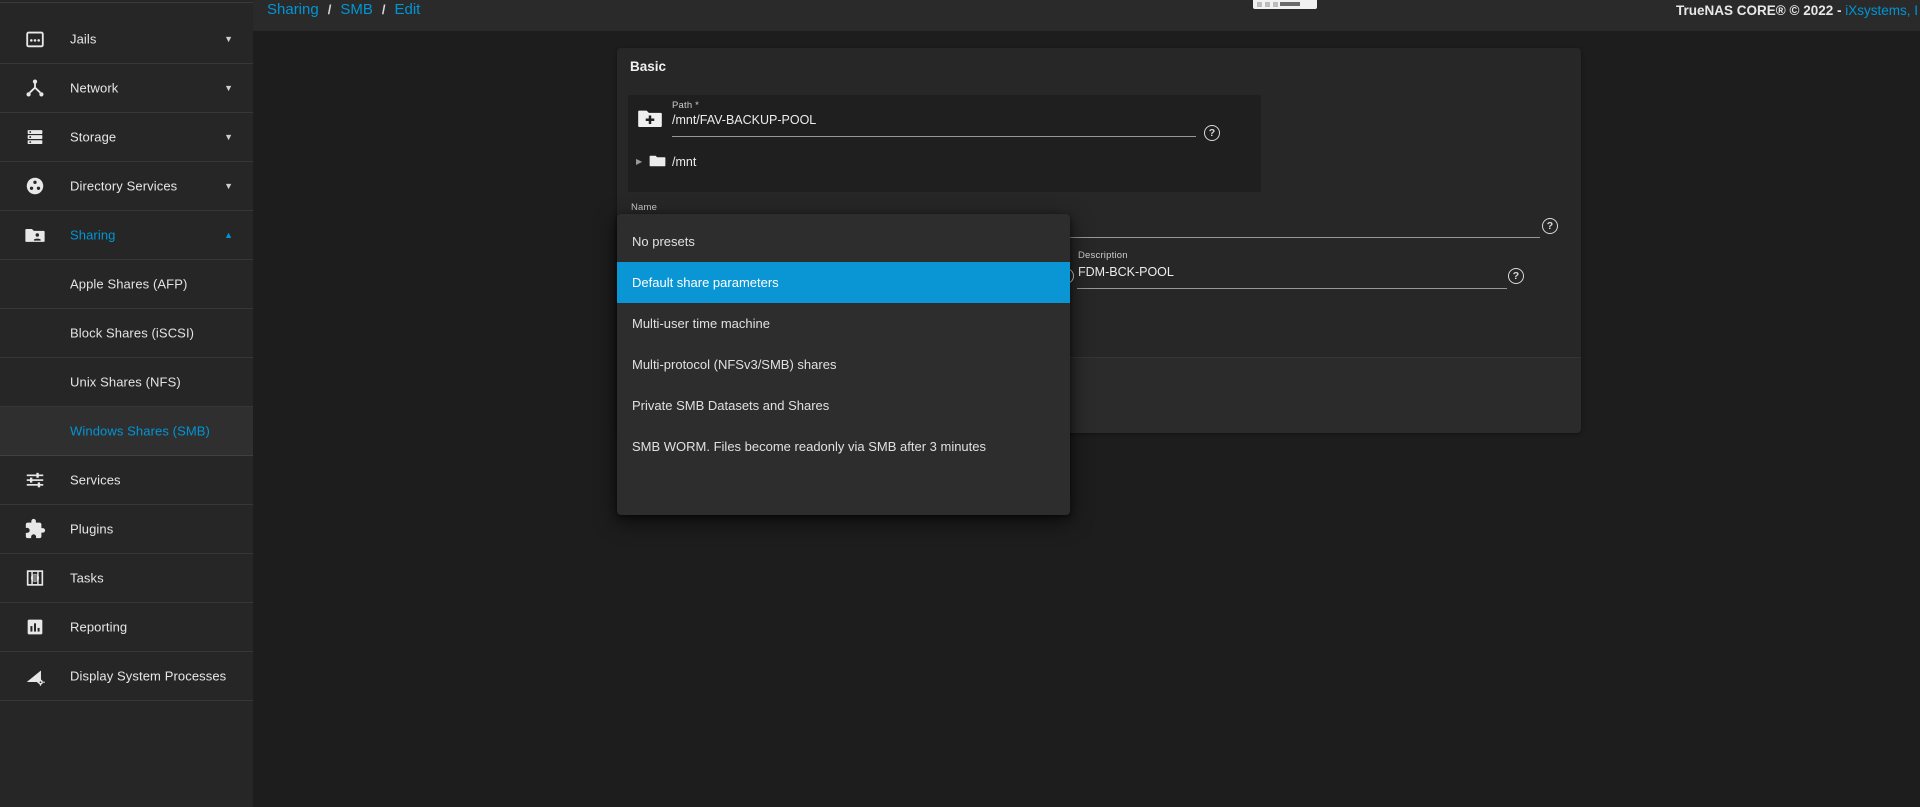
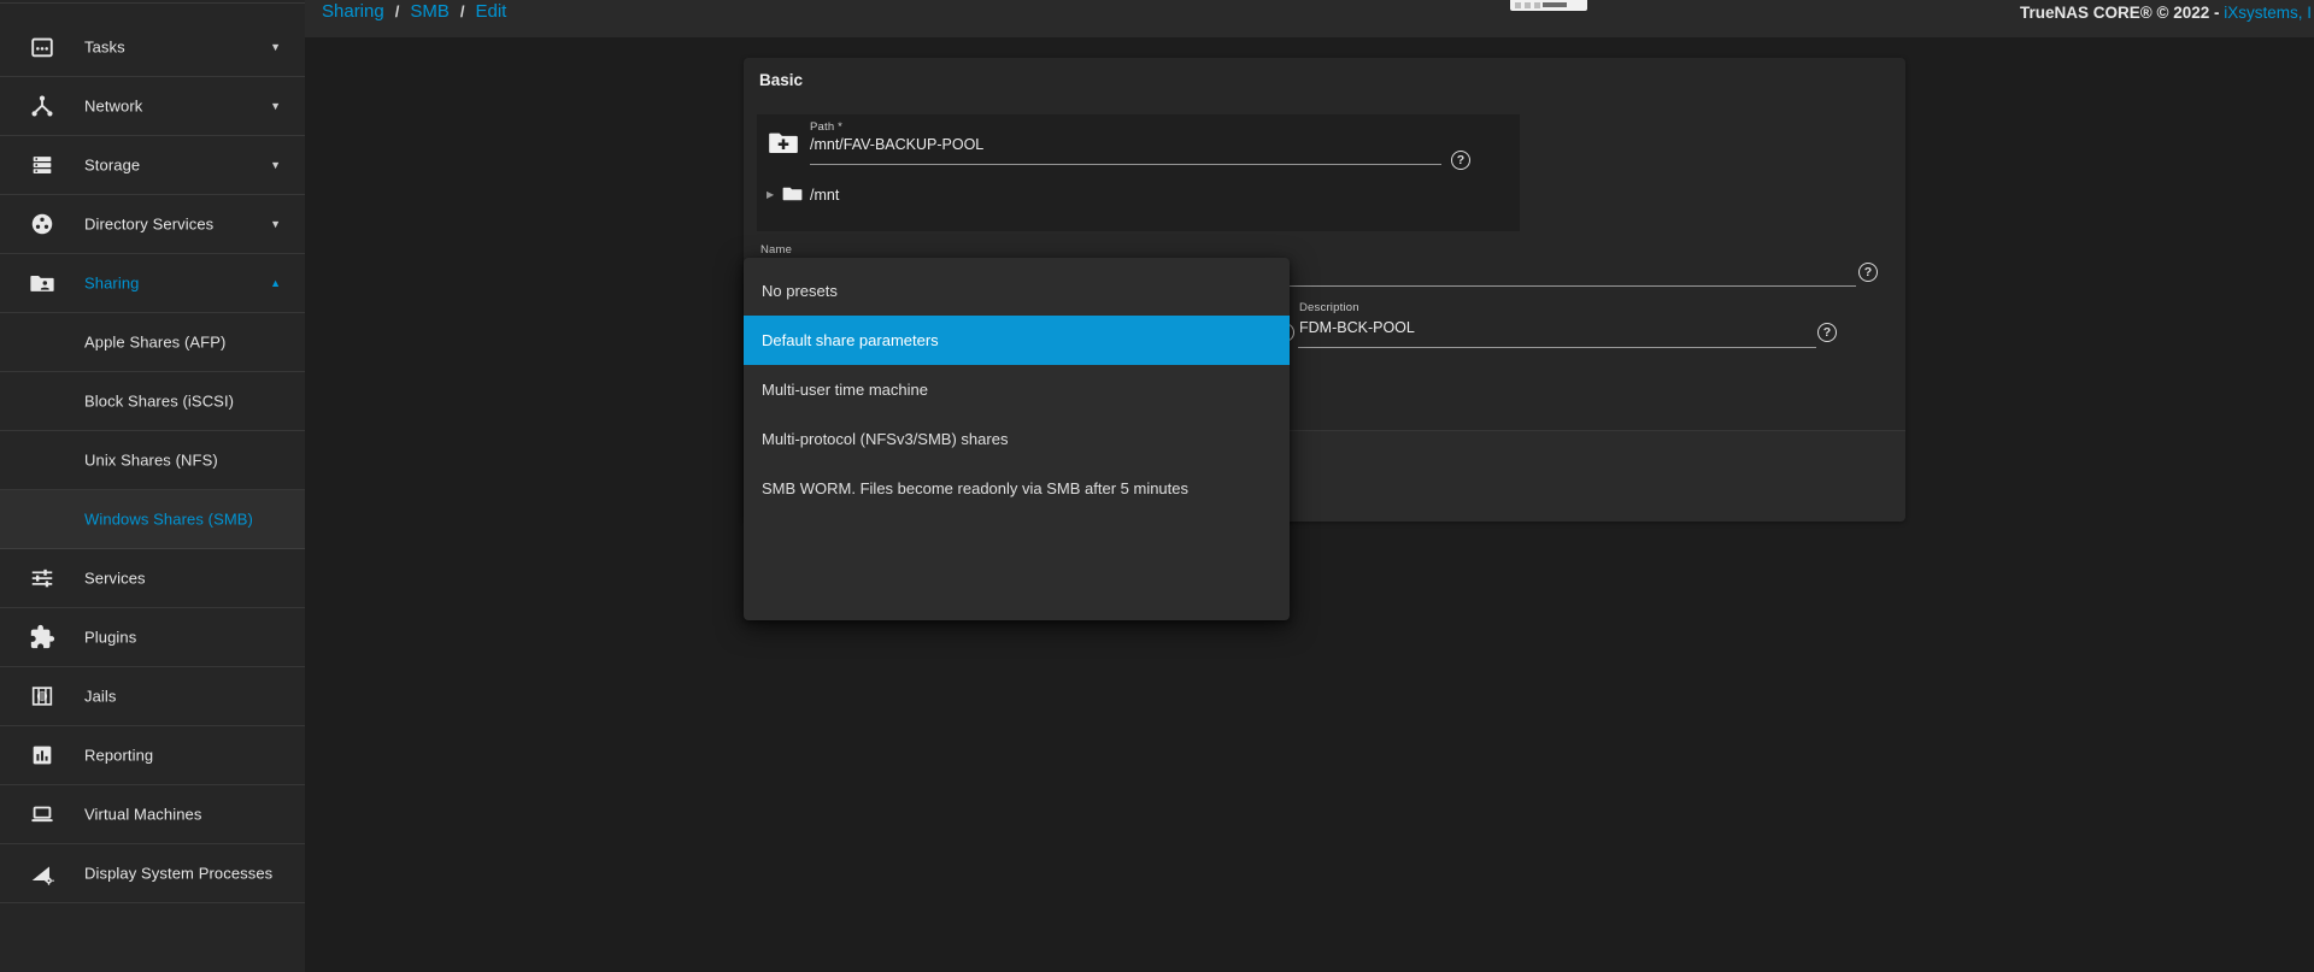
  Sharing / SMB / Edit
  TrueNAS CORE® © 2022 - iXsystems, I
- Jails
+ Tasks
  ▼
  Network
  ▼
  Storage
  ▼
  Directory Services
  ▼
  Sharing
  ▲
  Apple Shares (AFP)
  Block Shares (iSCSI)
  Unix Shares (NFS)
  Windows Shares (SMB)
  Services
  Plugins
- Tasks
+ Jails
  Reporting
+ Virtual Machines
  Display System Processes
  Basic
  Path *
  /mnt/FAV-BACKUP-POOL
  ?
  ▶
  /mnt
  Name
  ?
  Description
  FDM-BCK-POOL
  ?
  No presets
  Default share parameters
  Multi-user time machine
  Multi-protocol (NFSv3/SMB) shares
- Private SMB Datasets and Shares
- SMB WORM. Files become readonly via SMB after 3 minutes
+ SMB WORM. Files become readonly via SMB after 5 minutes
